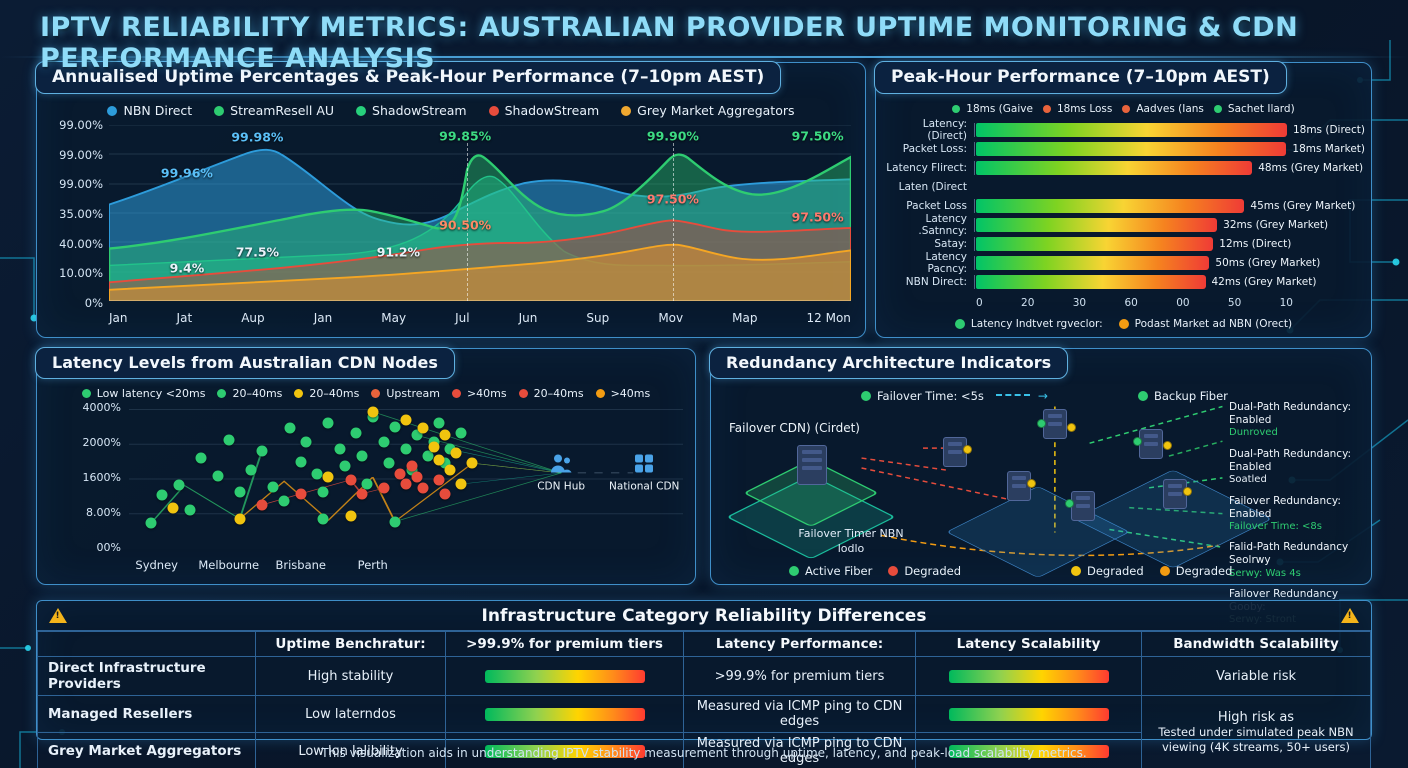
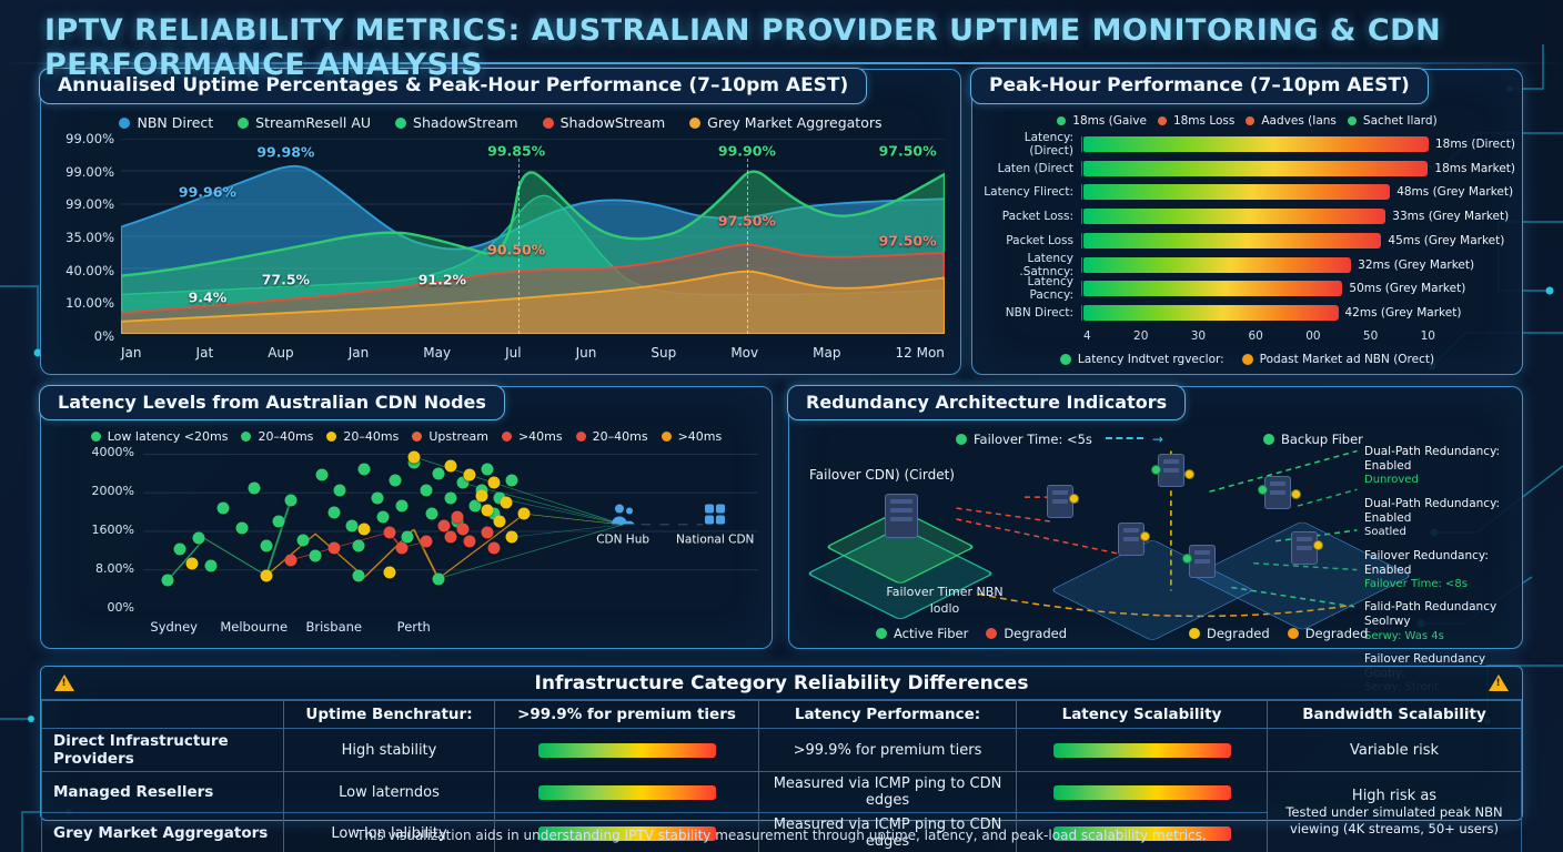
  IPTV RELIABILITY METRICS: AUSTRALIAN PROVIDER UPTIME MONITORING & CDN PERFORMANCE ANALYSIS
  Annualised Uptime Percentages & Peak-Hour Performance (7–10pm AEST)
  NBN Direct
  StreamResell AU
  ShadowStream
  ShadowStream
  Grey Market Aggregators
  99.00%
  99.00%
  99.00%
  35.00%
  40.00%
  10.00%
  0%
  99.96%
  99.98%
  9.4%
  77.5%
  91.2%
  99.85%
  90.50%
  99.90%
  97.50%
  97.50%
  97.50%
  Jan
  Jat
  Aup
  Jan
  May
  Jul
  Jun
  Sup
  Mov
  Map
  12 Mon
  Peak-Hour Performance (7–10pm AEST)
  18ms (Gaive
  18ms Loss
  Aadves (Ians
  Sachet Ilard)
  Latency: (Direct)
  18ms (Direct)
- Packet Loss:
+ Laten (Direct
  18ms Market)
  Latency Flirect:
  48ms (Grey Market)
- Laten (Direct
+ Packet Loss:
+ 33ms (Grey Market)
  Packet Loss
  45ms (Grey Market)
  Latency .Satnncy:
  32ms (Grey Market)
- Satay:
- 12ms (Direct)
  Latency Pacncy:
  50ms (Grey Market)
  NBN Direct:
  42ms (Grey Market)
- 0
+ 4
  20
  30
  60
  00
  50
  10
  Latency Indtvet rgveclor:
  Podast Market ad NBN (Orect)
  Latency Levels from Australian CDN Nodes
  Low latency <20ms
  20–40ms
  20–40ms
  Upstream
  >40ms
  20–40ms
  >40ms
  4000%
  2000%
  1600%
  8.00%
  00%
  Sydney
  Melbourne
  Brisbane
  Perth
  CDN Hub
  National CDN
  Redundancy Architecture Indicators
  Failover Time: <5s
  →
  Backup Fiber
  Failover CDN) (Cirdet)
  Failover Timer NBN
  lodlo
  Dual-Path Redundancy: Enabled
  Dunroved
  Dual-Path Redundancy: Enabled
  Soatled
  Failover Redundancy: Enabled
  Failover Time: <8s
  Falid-Path Redundancy Seolrwy
  Serwy: Was 4s
  Failover Redundancy
  Active Fiber
  Degraded
  Degraded
  Degraded
  Infrastructure Category Reliability Differences
  	Uptime Benchratur:	>99.9% for premium tiers	Latency Performance:	Latency Scalability	Bandwidth Scalability
  Direct Infrastructure Providers	High stability		>99.9% for premium tiers		Variable risk
  Managed Resellers	Low laterndos		Measured via ICMP ping to CDN edges		High risk asTested under simulated peak NBN viewing (4K streams, 50+ users)
  Grey Market Aggregators	Low lon lalibility		Measured via ICMP ping to CDN edges
  This visualization aids in understanding IPTV stability measurement through uptime, latency, and peak-load scalability metrics.
